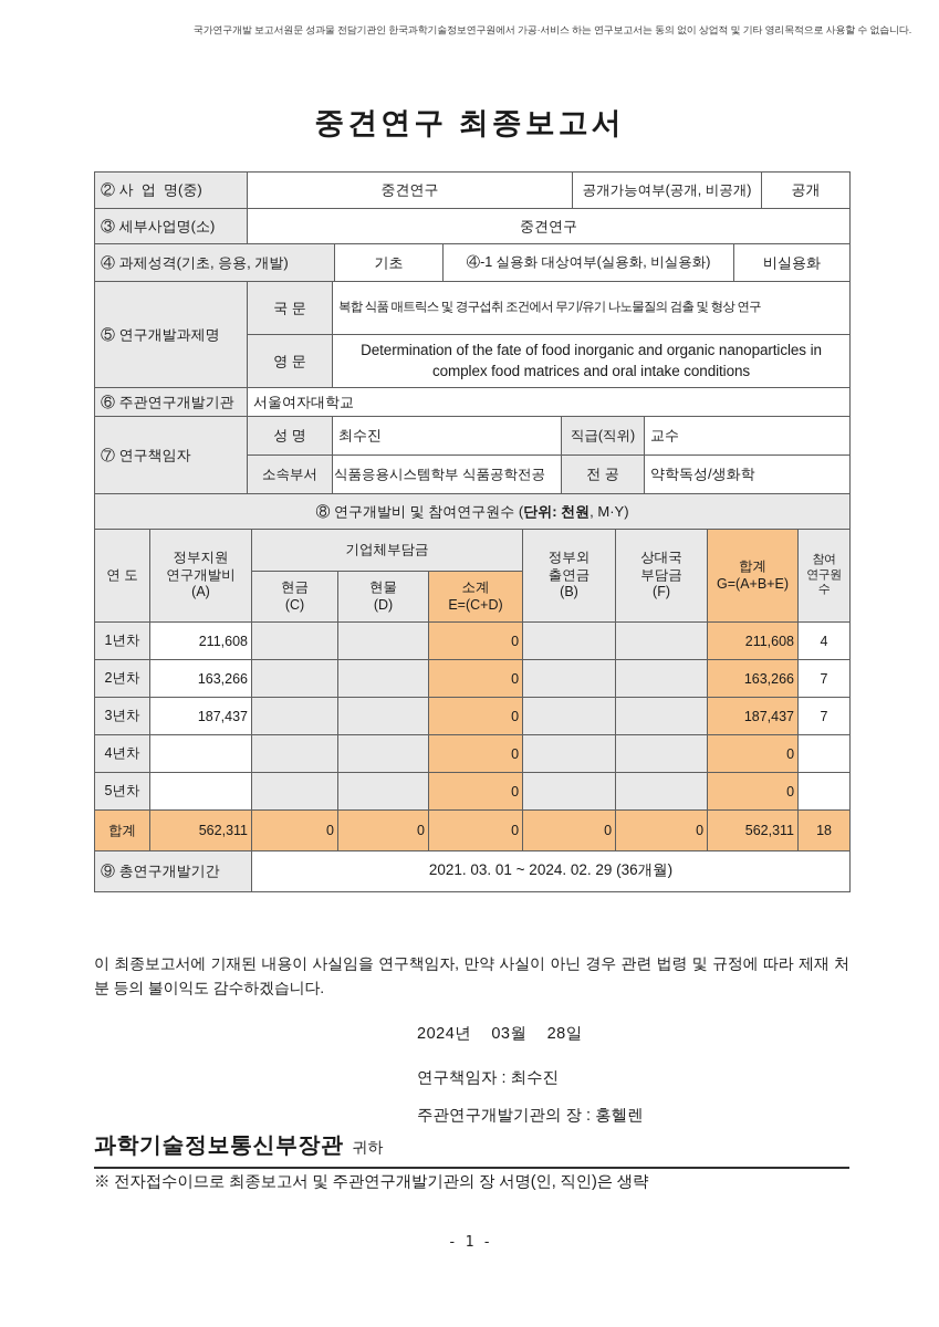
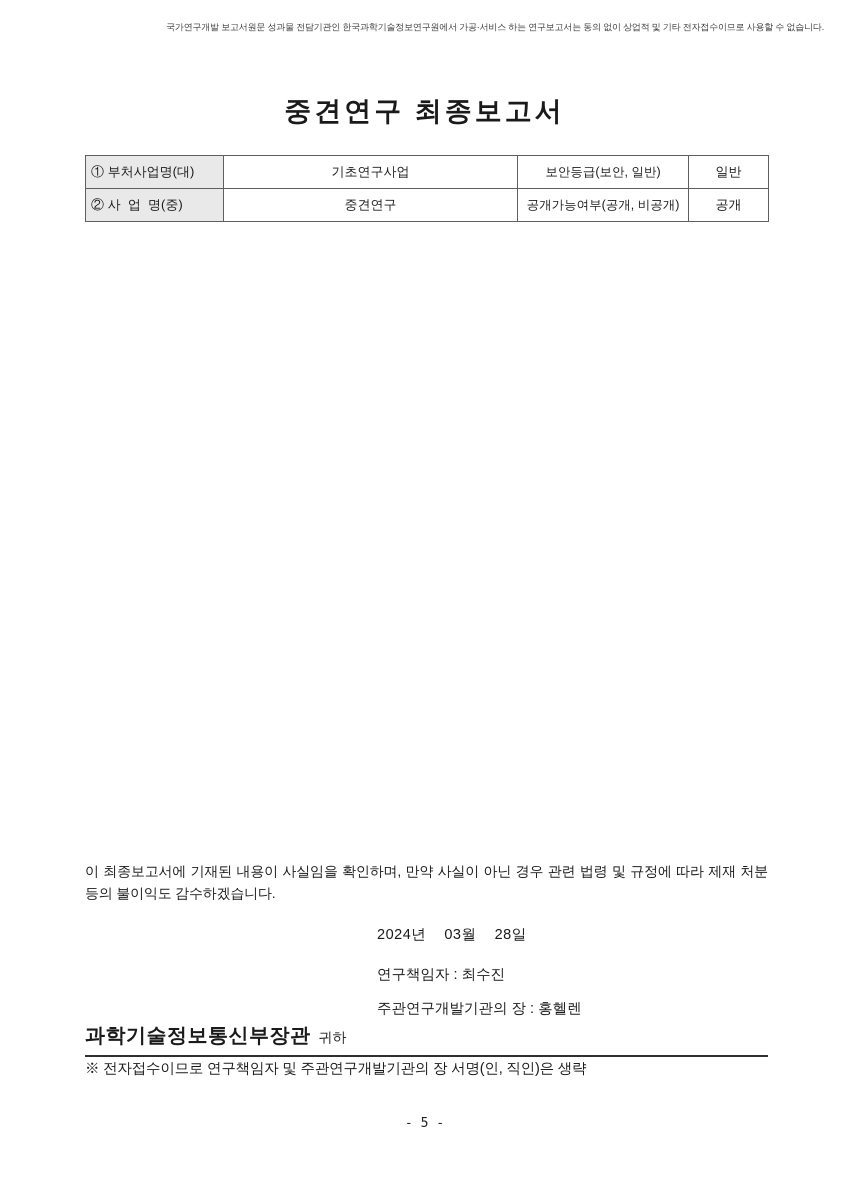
- 국가연구개발 보고서원문 성과물 전담기관인 한국과학기술정보연구원에서 가공·서비스 하는 연구보고서는 동의 없이 상업적 및 기타 영리목적으로 사용할 수 없습니다.
+ 국가연구개발 보고서원문 성과물 전담기관인 한국과학기술정보연구원에서 가공·서비스 하는 연구보고서는 동의 없이 상업적 및 기타 전자접수이므로 사용할 수 없습니다.
  중견연구 최종보고서
+ ① 부처사업명(대)	기초연구사업	보안등급(보안, 일반)	일반
  ② 사 업 명(중)	중견연구	공개가능여부(공개, 비공개)	공개
- ③ 세부사업명(소)	중견연구
- ④ 과제성격(기초, 응용, 개발)	기초	④-1 실용화 대상여부(실용화, 비실용화)	비실용화
- ⑤ 연구개발과제명	국 문	복합 식품 매트릭스 및 경구섭취 조건에서 무기/유기 나노물질의 검출 및 형상 연구
- 영 문	Determination of the fate of food inorganic and organic nanoparticles in complex food matrices and oral intake conditions
- ⑥ 주관연구개발기관	서울여자대학교
- ⑦ 연구책임자	성 명	최수진	직급(직위)	교수
- 소속부서	식품응용시스템학부 식품공학전공	전 공	약학독성/생화학
- ⑧ 연구개발비 및 참여연구원수 (단위: 천원, M·Y)
- 연 도	정부지원 연구개발비 (A)	기업체부담금	정부외 출연금 (B)	상대국 부담금 (F)	합계 G=(A+B+E)	참여 연구원수
- 현금 (C)	현물 (D)	소계 E=(C+D)
- 1년차	211,608			0			211,608	4
- 2년차	163,266			0			163,266	7
- 3년차	187,437			0			187,437	7
- 4년차				0			0
- 5년차				0			0
- 합계	562,311	0	0	0	0	0	562,311	18
- ⑨ 총연구개발기간	2021. 03. 01 ~ 2024. 02. 29 (36개월)
- 이 최종보고서에 기재된 내용이 사실임을 연구책임자, 만약 사실이 아닌 경우 관련 법령 및 규정에 따라 제재 처분 등의 불이익도 감수하겠습니다.
+ 이 최종보고서에 기재된 내용이 사실임을 확인하며, 만약 사실이 아닌 경우 관련 법령 및 규정에 따라 제재 처분 등의 불이익도 감수하겠습니다.
  2024년 03월 28일
  연구책임자 : 최수진
  주관연구개발기관의 장 : 홍헬렌
  과학기술정보통신부장관 귀하
- ※ 전자접수이므로 최종보고서 및 주관연구개발기관의 장 서명(인, 직인)은 생략
+ ※ 전자접수이므로 연구책임자 및 주관연구개발기관의 장 서명(인, 직인)은 생략
- - 1 -
+ - 5 -
